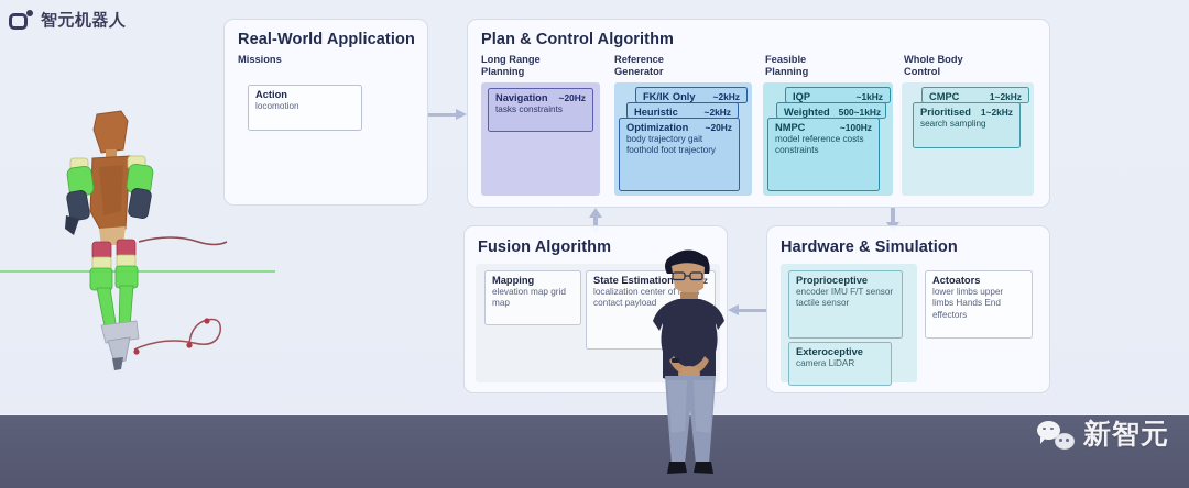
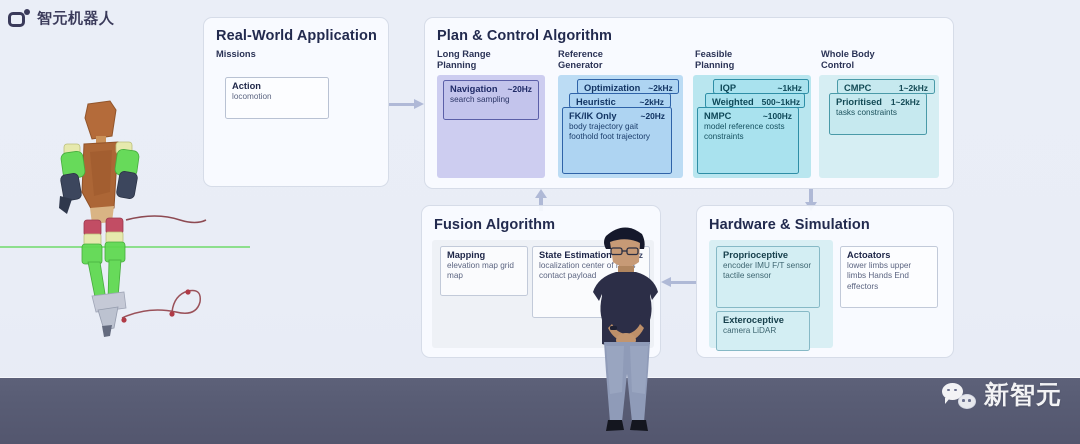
  智元机器人
  Real-World Application
  Missions
  Action
  locomotion
  Plan & Control Algorithm
  Long Range
  Planning
  Navigation
  ~20Hz
- tasks constraints
+ search sampling
  Reference
  Generator
- FK/IK Only
+ Optimization
  ~2kHz
  Heuristic
  ~2kHz
- Optimization
+ FK/IK Only
  ~20Hz
  body trajectory gait foothold foot trajectory
  Feasible
  Planning
  IQP
  ~1kHz
  Weighted
  500~1kHz
  NMPC
  ~100Hz
  model reference costs constraints
  Whole Body
  Control
  CMPC
  1~2kHz
  Prioritised
  1~2kHz
- search sampling
+ tasks constraints
  Fusion Algorithm
  Mapping
  elevation map grid map
  State Estimation
  localization center ofs contact payload
  Hardware & Simulation
  Proprioceptive
  encoder IMU F/T sensor tactile sensor
  Exteroceptive
  camera LiDAR
  Actoators
  lower limbs upper limbs Hands End effectors
  新智元
